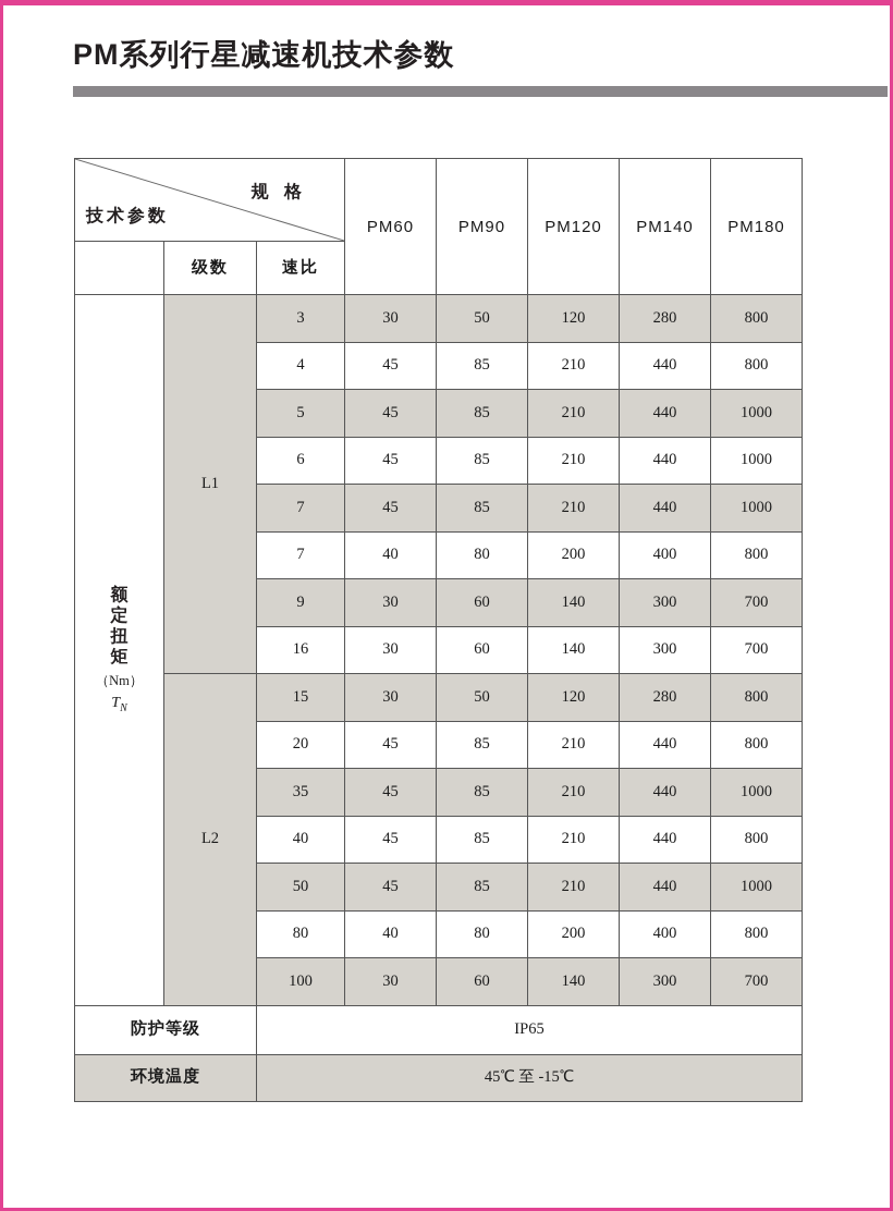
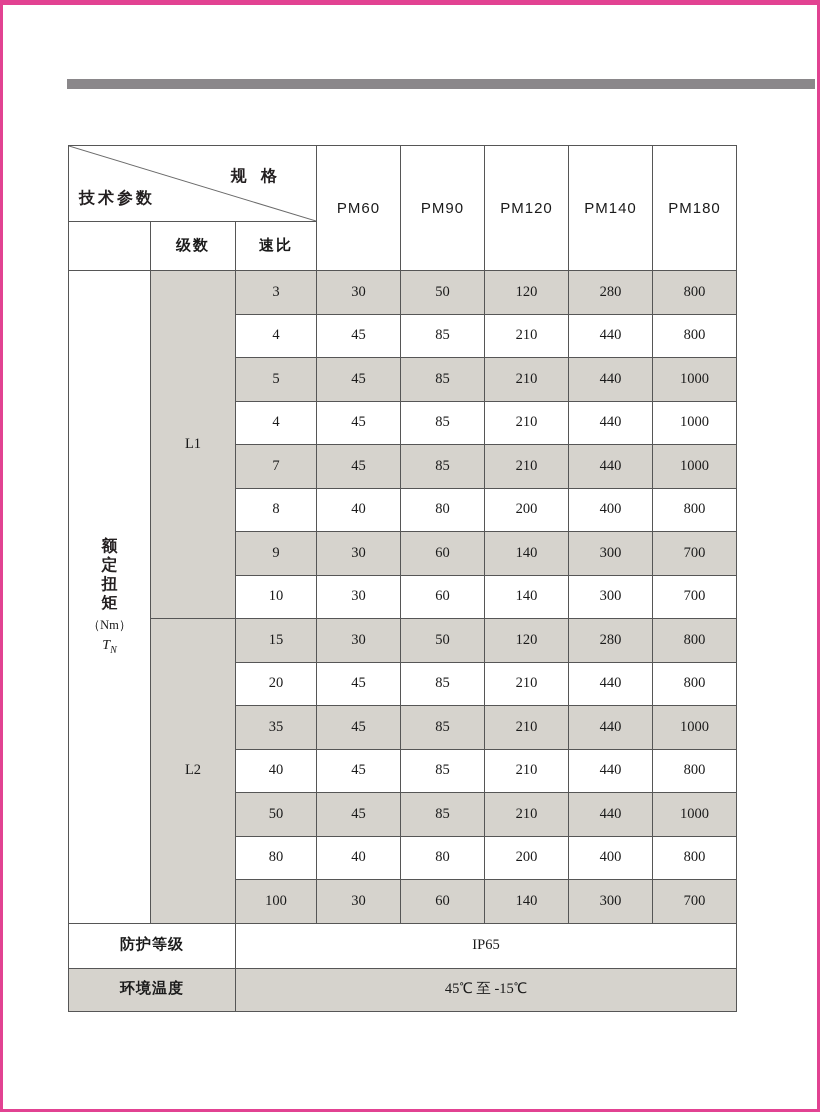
- PM系列行星减速机技术参数
  规 格 技术参数	PM60	PM90	PM120	PM140	PM180
  	级数	速比
  额 定 扭 矩 （Nm） TN	L1	3	30	50	120	280	800
  4	45	85	210	440	800
  5	45	85	210	440	1000
- 6	45	85	210	440	1000
+ 4	45	85	210	440	1000
  7	45	85	210	440	1000
- 7	40	80	200	400	800
+ 8	40	80	200	400	800
  9	30	60	140	300	700
- 16	30	60	140	300	700
+ 10	30	60	140	300	700
  L2	15	30	50	120	280	800
  20	45	85	210	440	800
  35	45	85	210	440	1000
  40	45	85	210	440	800
  50	45	85	210	440	1000
  80	40	80	200	400	800
  100	30	60	140	300	700
  防护等级	IP65
  环境温度	45℃ 至 -15℃
